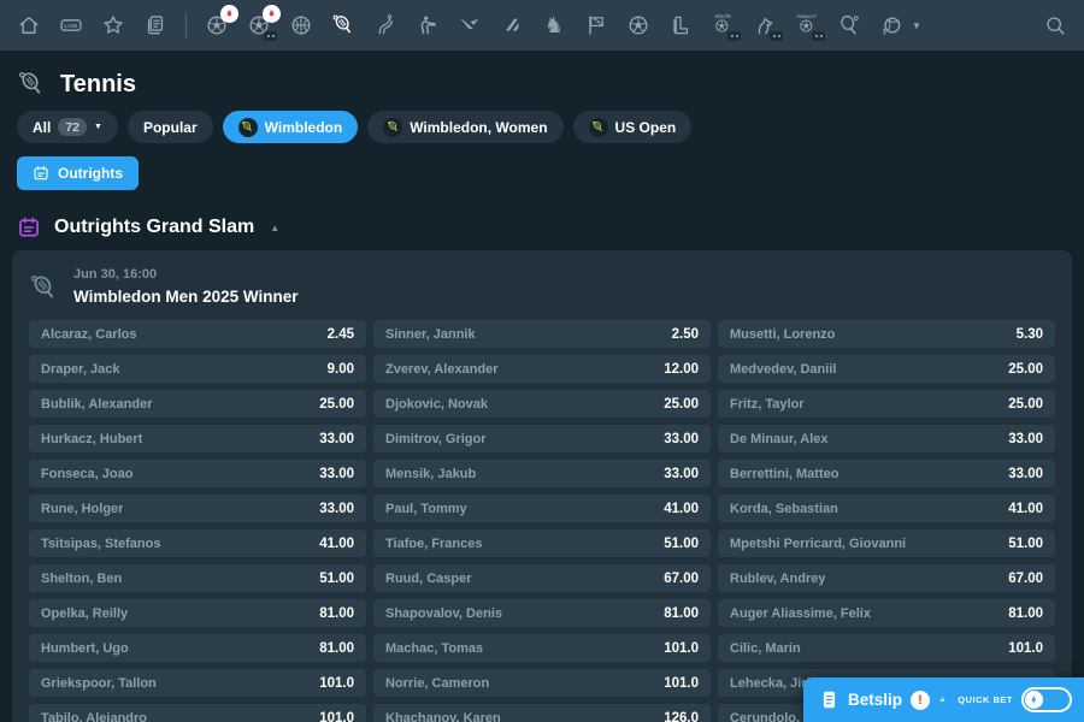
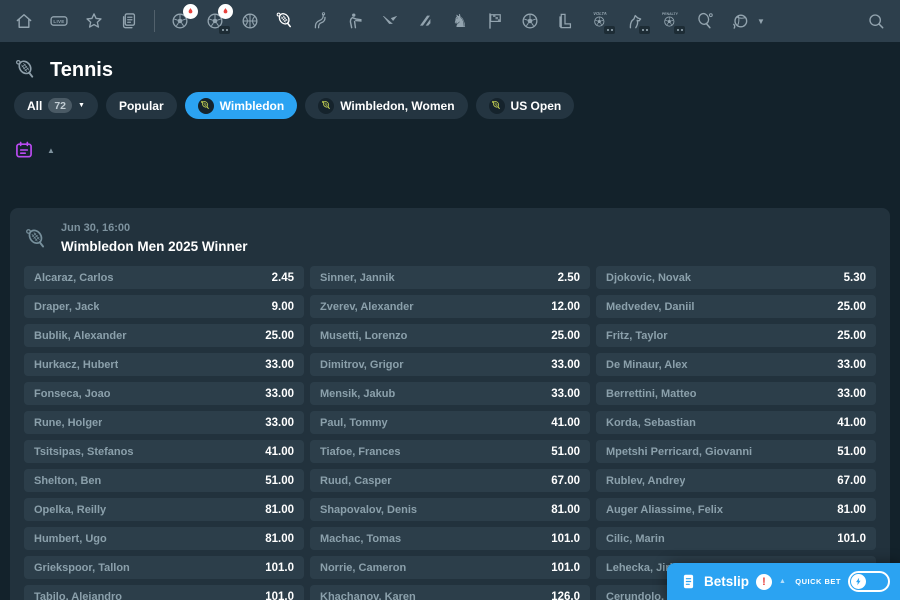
  ♞
  ▼
  Tennis
  All
  72
  Popular
  Wimbledon
  Wimbledon, Women
  US Open
- Outrights
- Outrights Grand Slam
  ▲
  Jun 30, 16:00
  Wimbledon Men 2025 Winner
  Alcaraz, Carlos
  2.45
  Sinner, Jannik
  2.50
- Musetti, Lorenzo
+ Djokovic, Novak
  5.30
  Draper, Jack
  9.00
  Zverev, Alexander
  12.00
  Medvedev, Daniil
  25.00
  Bublik, Alexander
  25.00
- Djokovic, Novak
+ Musetti, Lorenzo
  25.00
  Fritz, Taylor
  25.00
  Hurkacz, Hubert
  33.00
  Dimitrov, Grigor
  33.00
  De Minaur, Alex
  33.00
  Fonseca, Joao
  33.00
  Mensik, Jakub
  33.00
  Berrettini, Matteo
  33.00
  Rune, Holger
  33.00
  Paul, Tommy
  41.00
  Korda, Sebastian
  41.00
  Tsitsipas, Stefanos
  41.00
  Tiafoe, Frances
  51.00
  Mpetshi Perricard, Giovanni
  51.00
  Shelton, Ben
  51.00
  Ruud, Casper
  67.00
  Rublev, Andrey
  67.00
  Opelka, Reilly
  81.00
  Shapovalov, Denis
  81.00
  Auger Aliassime, Felix
  81.00
  Humbert, Ugo
  81.00
  Machac, Tomas
  101.0
  Cilic, Marin
  101.0
  Griekspoor, Tallon
  101.0
  Norrie, Cameron
  101.0
  Lehecka, Ji
  Tabilo, Alejandro
  101.0
  Khachanov, Karen
  126.0
  Cerundolo,
  Betslip
  !
  QUICK BET
